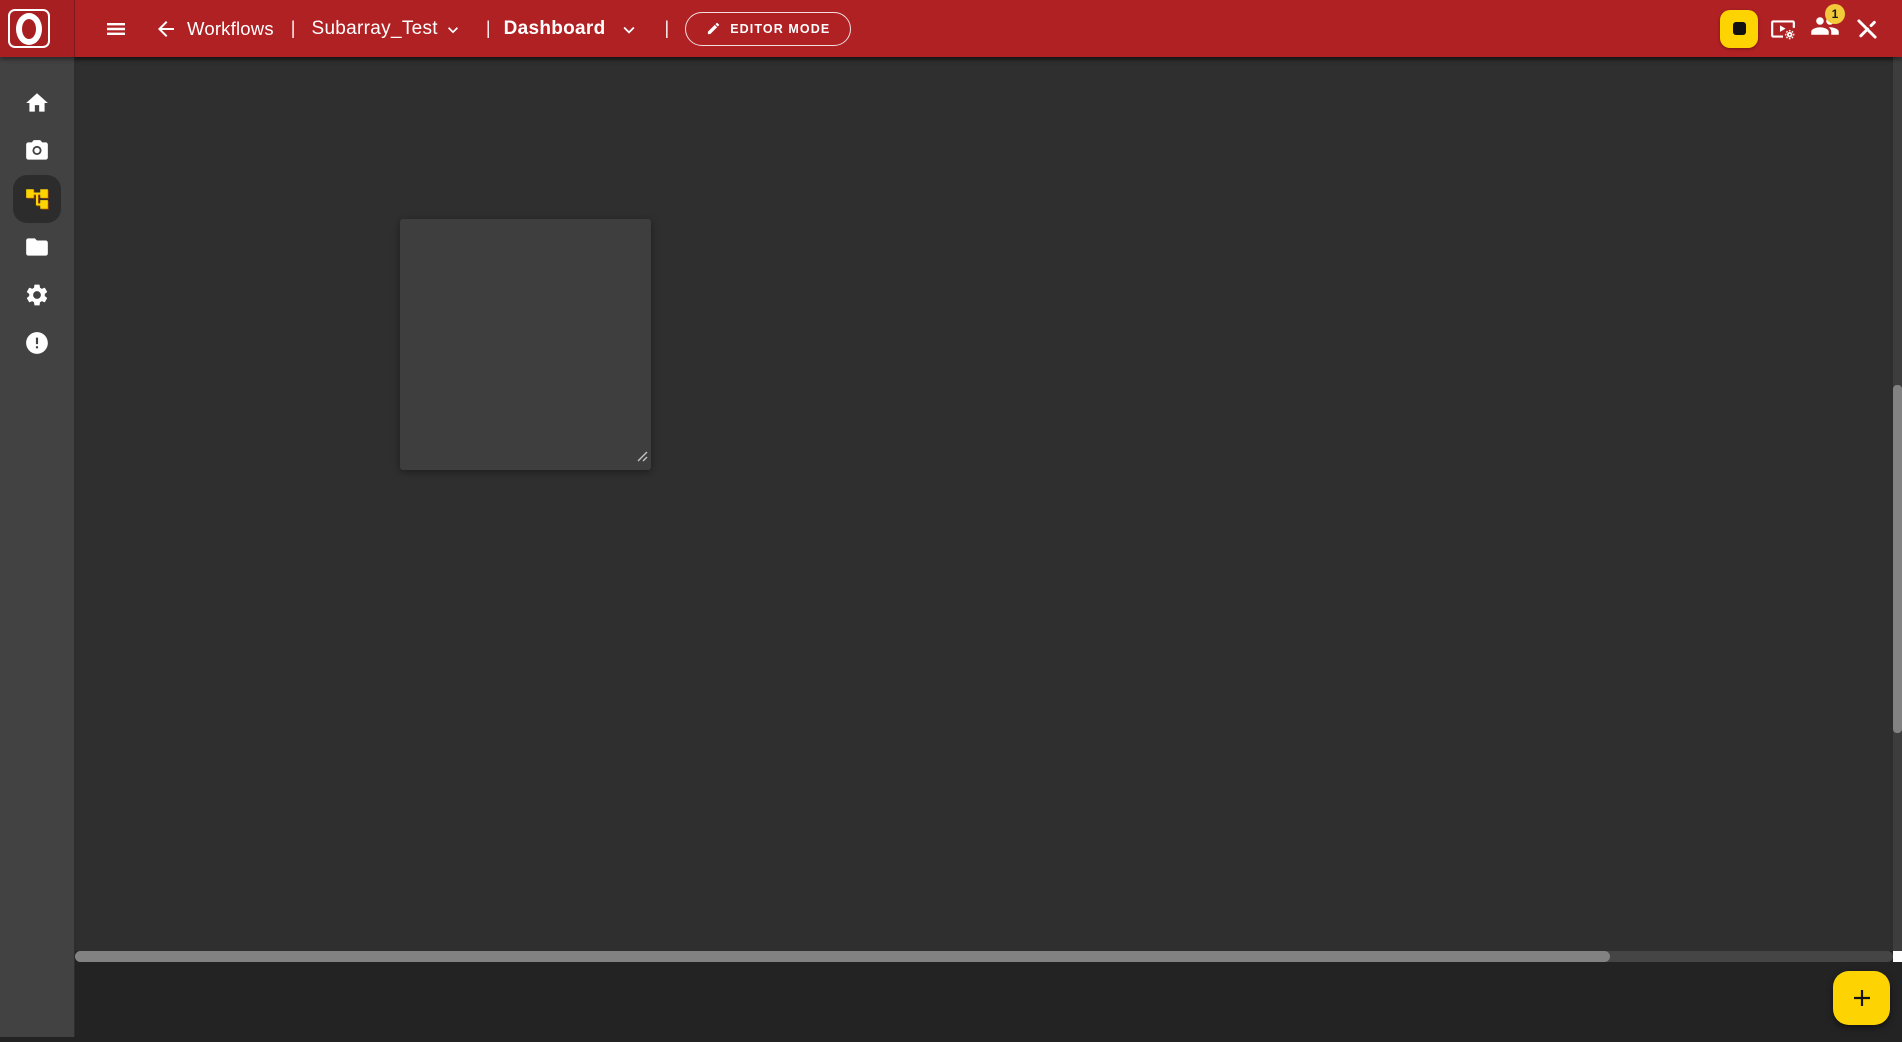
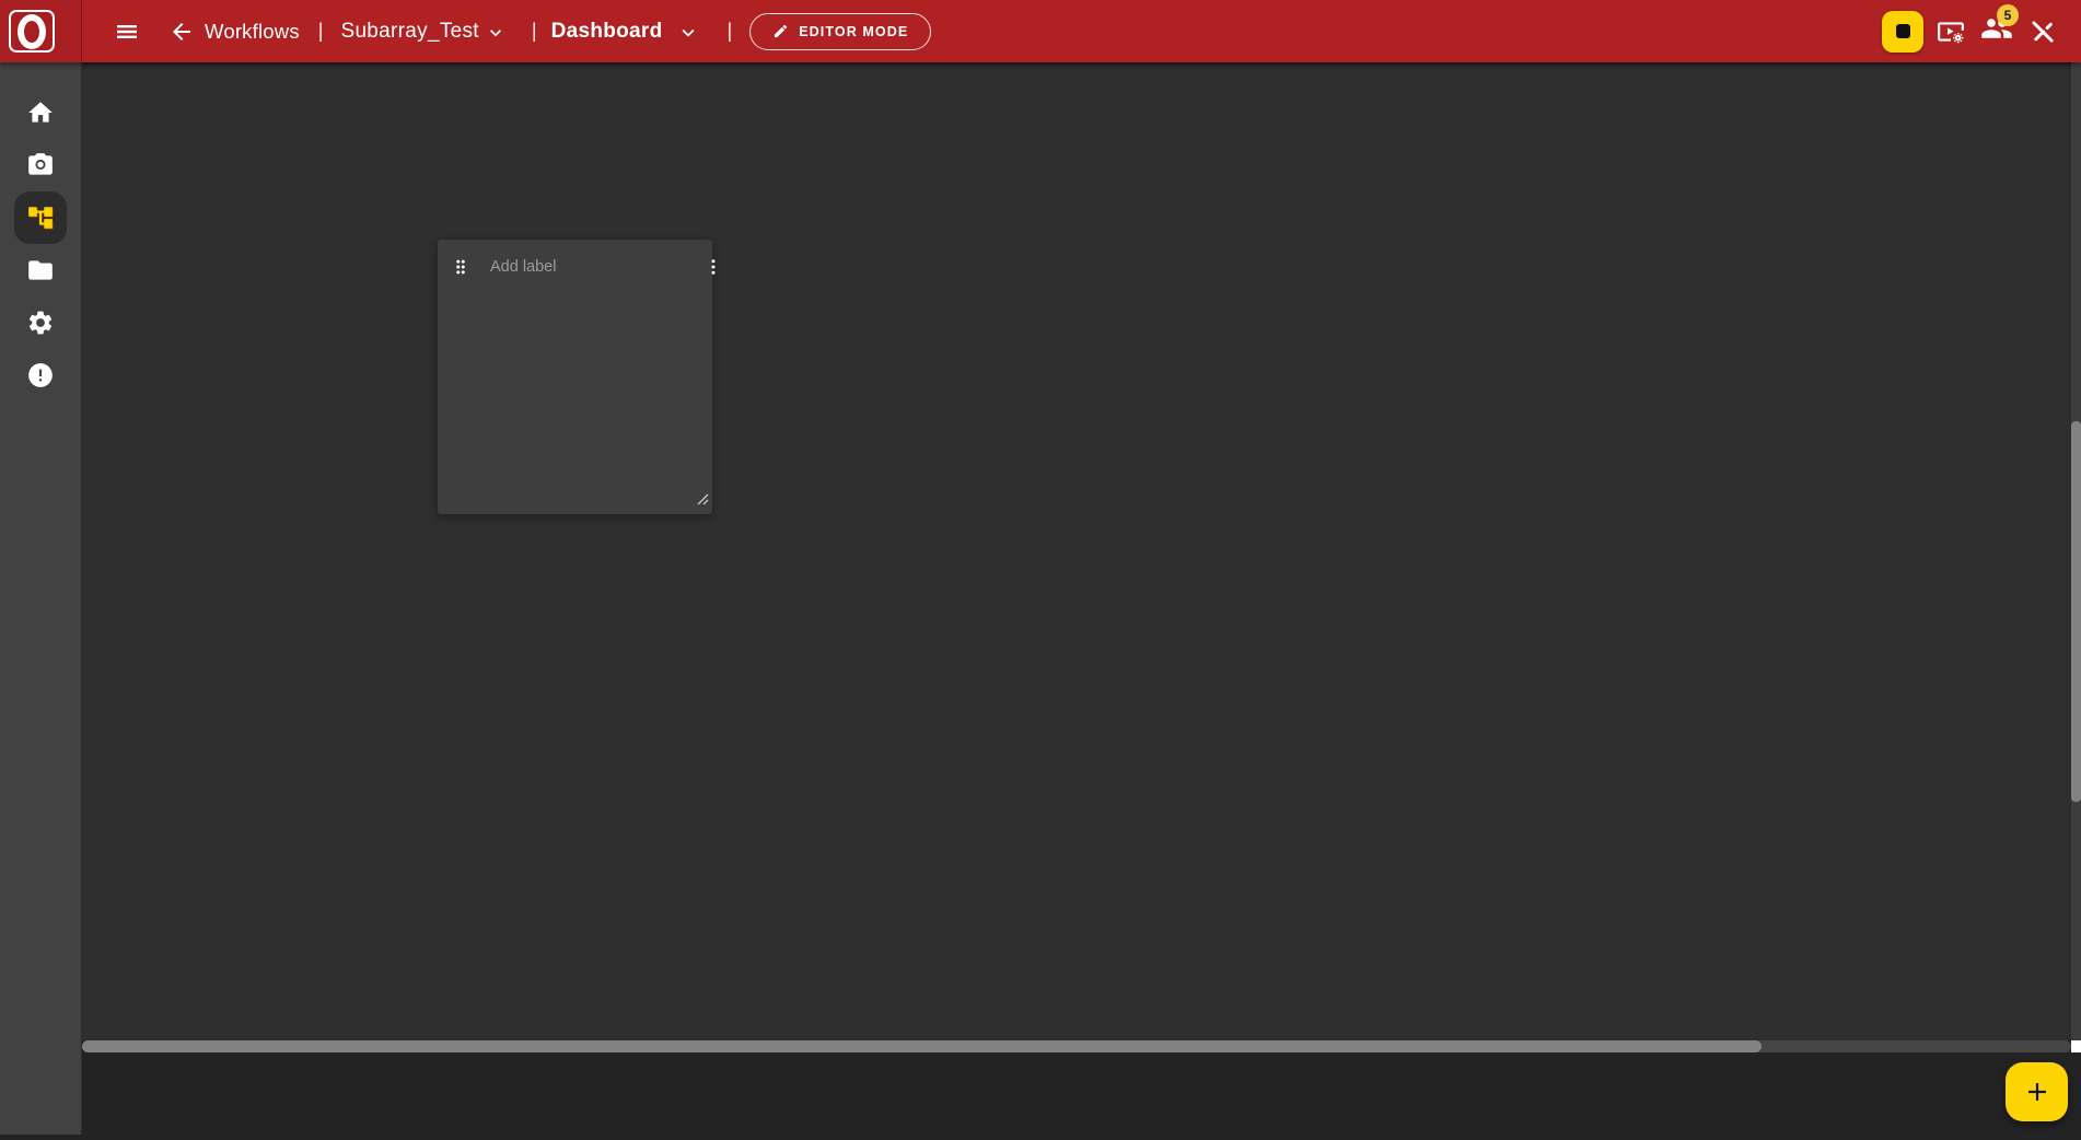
  Workflows
  |
  Subarray_Test
  |
  Dashboard
  |
  EDITOR MODE
- 1
+ 5
+ Add label
